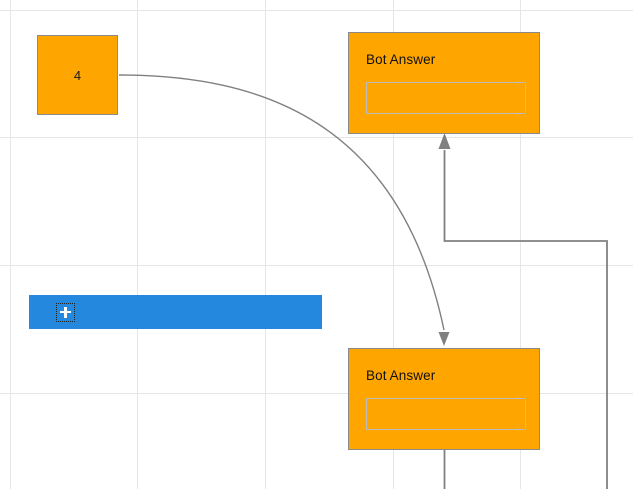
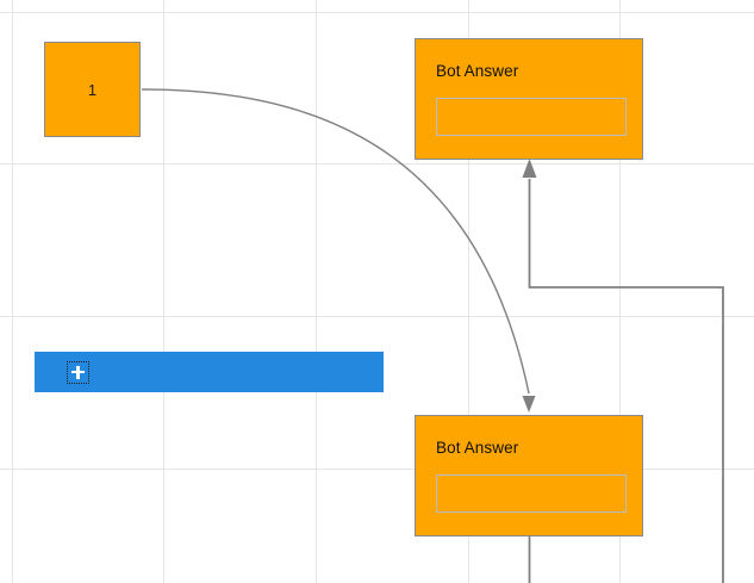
- 4
+ 1
  Bot Answer
  Bot Answer
